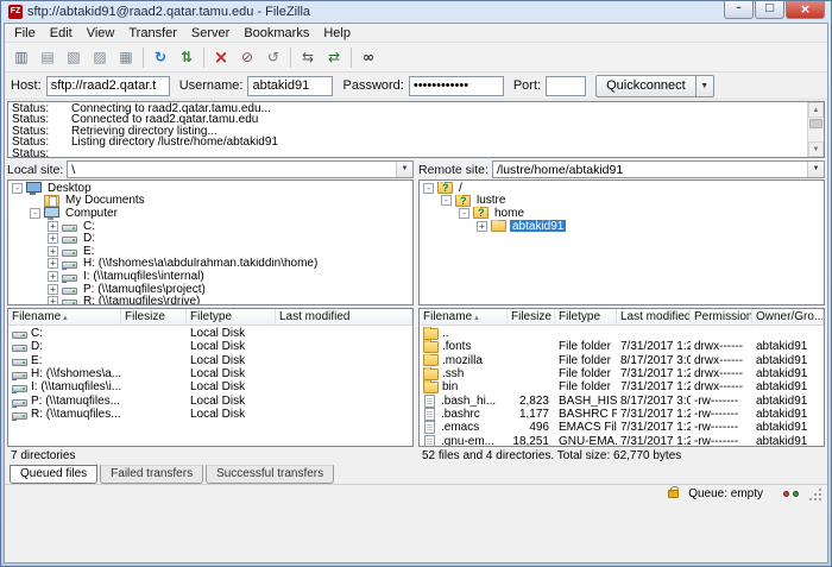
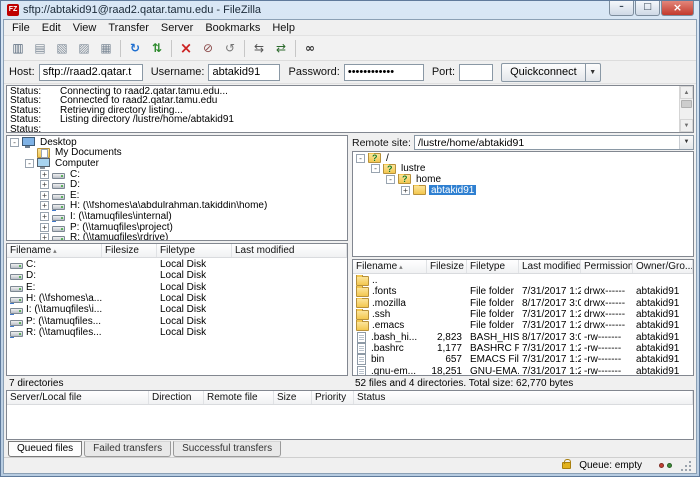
  sftp://abtakid91@raad2.qatar.tamu.edu - FileZilla
  File
  Edit
  View
  Transfer
  Server
  Bookmarks
  Help
  Host:
  sftp://raad2.qatar.t
  Username:
  abtakid91
  Password:
  ••••••••••••
  Port:
  Quickconnect
  Status:
  Connecting to raad2.qatar.tamu.edu...
  Status:
  Connected to raad2.qatar.tamu.edu
  Status:
  Retrieving directory listing...
  Status:
  Listing directory /lustre/home/abtakid91
  Status:
- Local site:
- \
  Desktop
  My Documents
  Computer
  C:
  D:
  E:
  H: (\\fshomes\a\abdulrahman.takiddin\home)
  I: (\\tamuqfiles\internal)
  P: (\\tamuqfiles\project)
  R: (\\tamuqfiles\rdrive)
  Filename
  Filesize
  Filetype
  Last modified
  C:
  Local Disk
  D:
  Local Disk
  E:
  Local Disk
  H: (\\fshomes\a...
  Local Disk
  I: (\\tamuqfiles\i...
  Local Disk
  P: (\\tamuqfiles...
  Local Disk
  R: (\\tamuqfiles...
  Local Disk
  7 directories
  Remote site:
  /lustre/home/abtakid91
  /
  lustre
  home
  abtakid91
  Filename
  Filesize
  Filetype
  Last modified
  Permission
  Owner/Gro...
  ..
  .fonts
  File folder
  7/31/2017 1:2
  drwx------
  .mozilla
  File folder
  8/17/2017 3:0
  drwx------
  .ssh
  File folder
  7/31/2017 1:2
  drwx------
- bin
+ .emacs
  File folder
  7/31/2017 1:2
  drwx------
  .bash_hi...
  2,823
  BASH_HIS
  8/17/2017 3:0
  -rw-------
  .bashrc
  1,177
  BASHRC F
  7/31/2017 1:2
  -rw-------
- .emacs
+ bin
- 496
+ 657
  EMACS Fil
  7/31/2017 1:2
  -rw-------
  .gnu-em...
  18,251
  GNU-EMA.
  7/31/2017 1:2
  -rw-------
  52 files and 4 directories. Total size: 62,770 bytes
+ Server/Local file
+ Direction
+ Remote file
+ Size
+ Priority
+ Status
  Queued files
  Failed transfers
  Successful transfers
  Queue: empty
